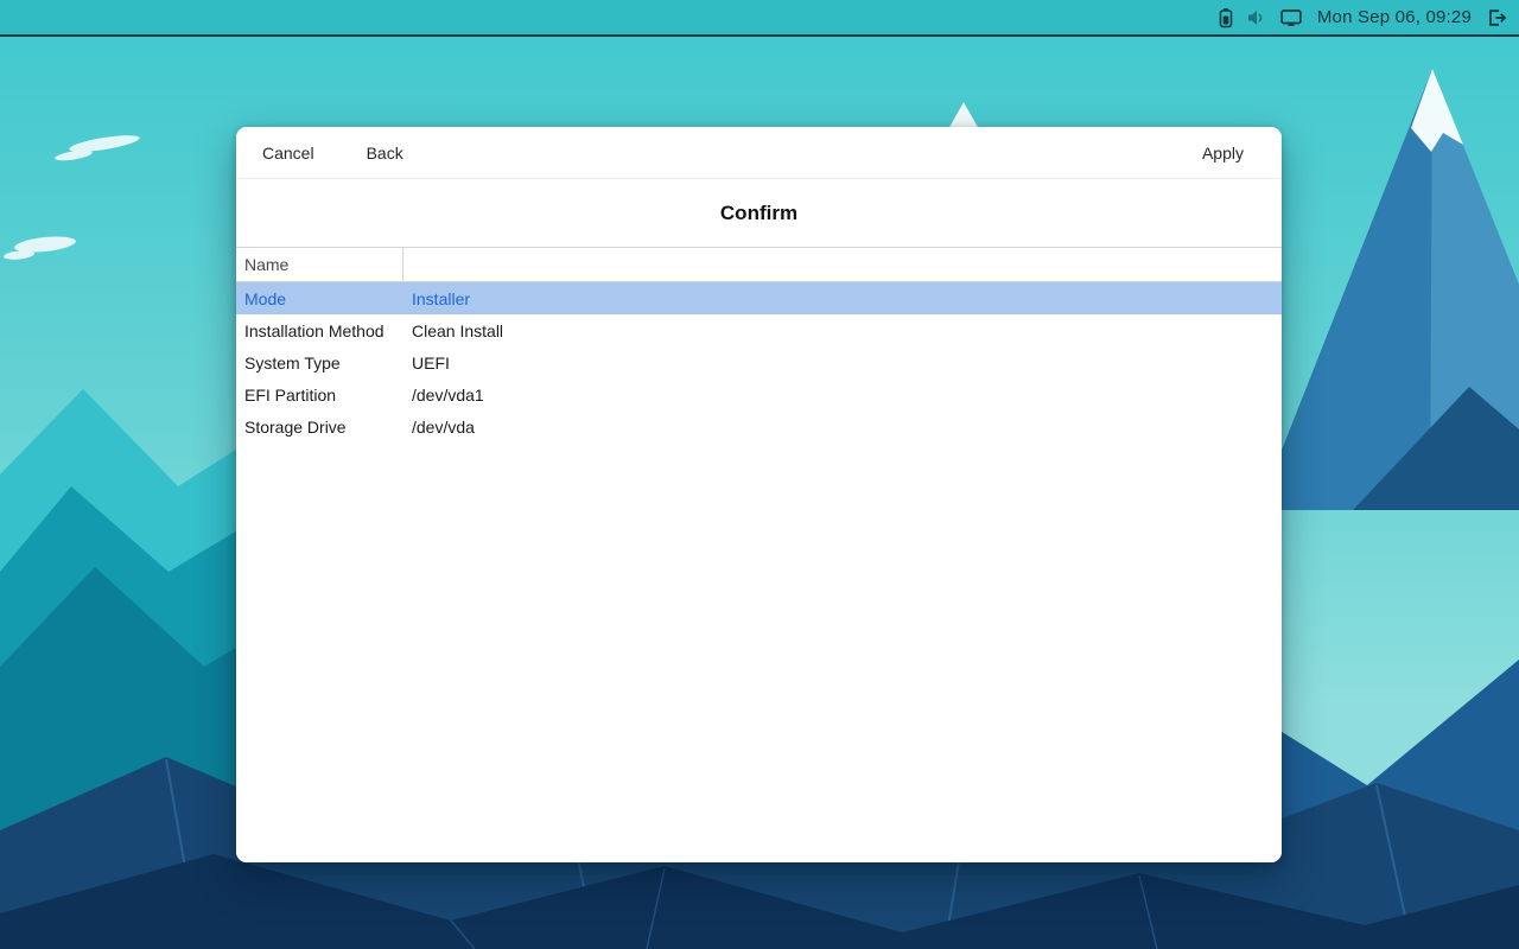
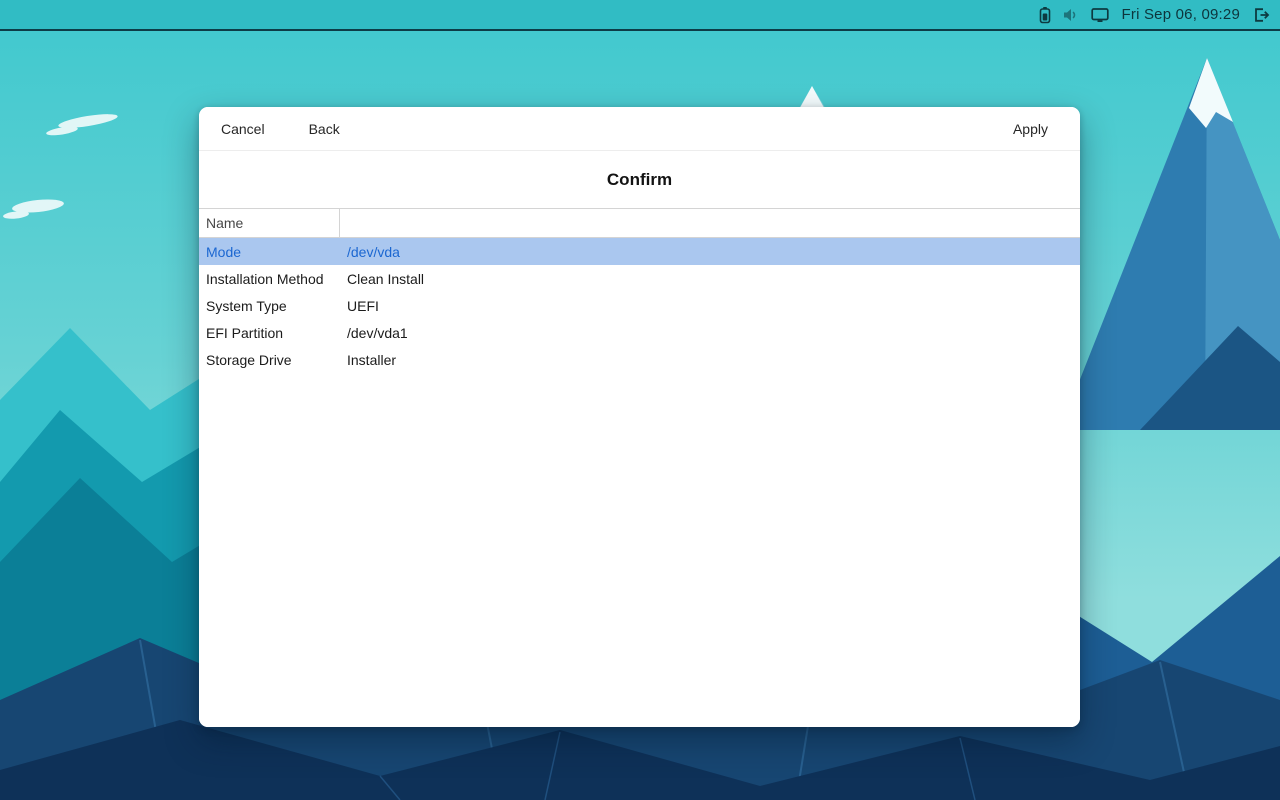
- Mon Sep 06, 09:29
+ Fri Sep 06, 09:29
  Cancel
  Back
  Apply
  Confirm
  Name
  Mode
- Installer
+ /dev/vda
  Installation Method
  Clean Install
  System Type
  UEFI
  EFI Partition
  /dev/vda1
  Storage Drive
- /dev/vda
+ Installer
